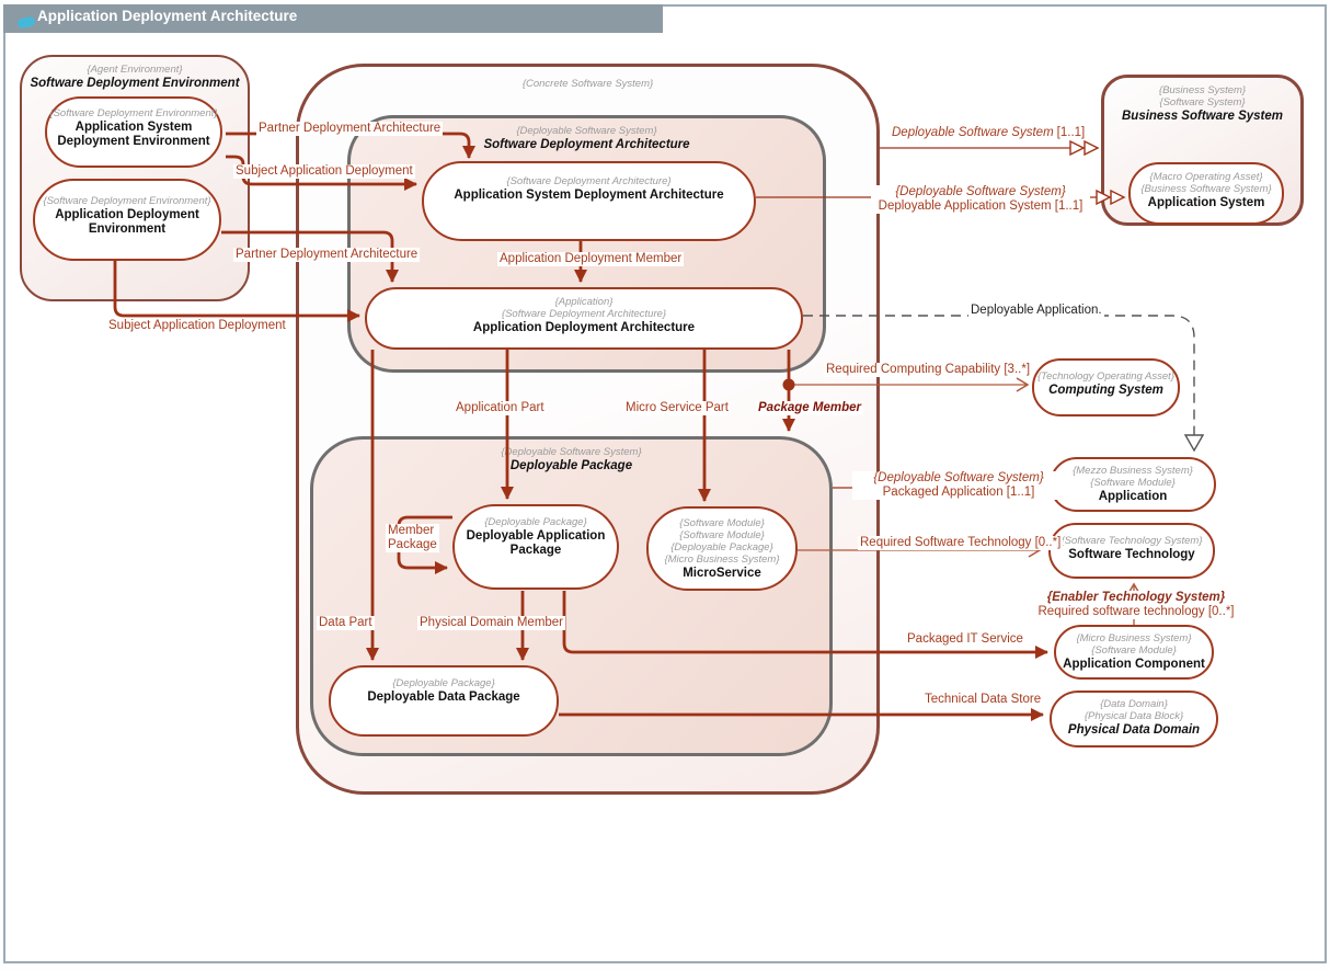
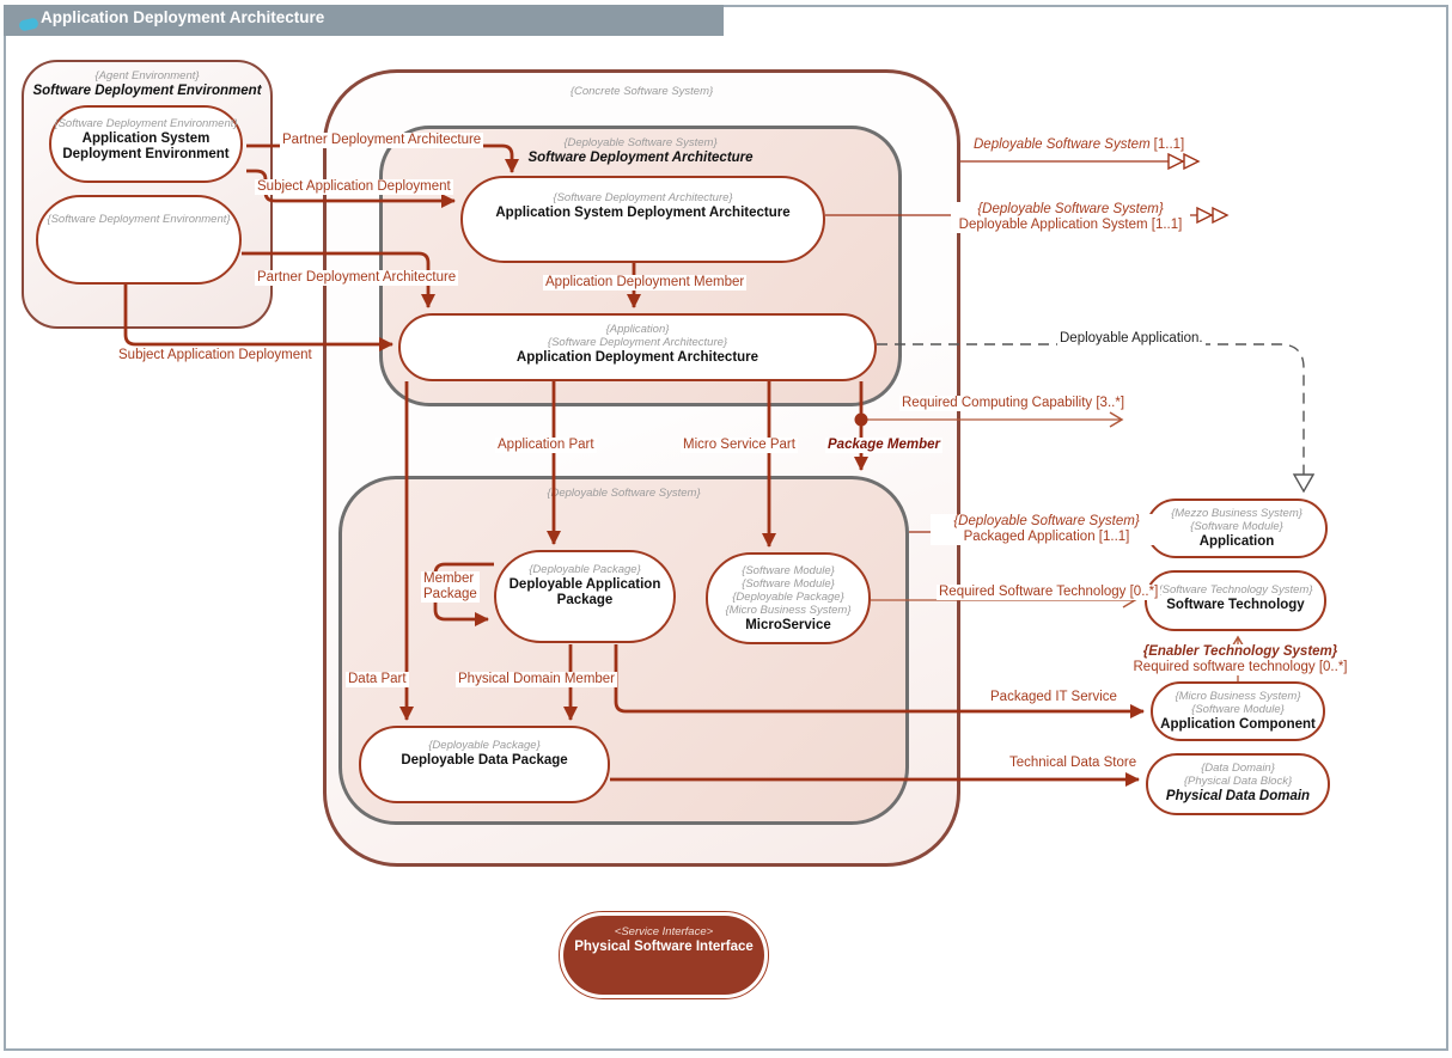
  Application Deployment Architecture
  {Agent Environment}
  Software Deployment Environment
  {Concrete Software System}
  {Deployable Software System}
  Software Deployment Architecture
  {eployable Software System}
- Deployable Package
- {Business System}
- {Software System}
- Business Software System
  {Software Deployment Environment}
  Application System Deployment Environment
  {Software Deployment Environment}
- Application Deployment Environment
  {Software Deployment Architecture}
  Application System Deployment Architecture
  {Application}
  {Software Deployment Architecture}
  Application Deployment Architecture
  {Deployable Package}
  Deployable Application Package
  {Software Module}
  {Software Module}
  {Deployable Package}
  {Micro Business System}
  MicroService
  {Deployable Package}
  Deployable Data Package
- {Macro Operating Asset}
- {Business Software System}
- Application System
- {Technology Operating Asset}
- Computing System
  {Mezzo Business System}
  {Software Module}
  Application
  Software Technology System}
  Software Technology
  {Micro Business System}
  {Software Module}
  Application Component
  {Data Domain}
  {Physical Data Block}
  Physical Data Domain
+ <Service Interface>
+ Physical Software Interface
  Partner Deployment Architecture
  Subject Application Deployment
  Partner Deployment Architecture
  Subject Application Deployment
  Application Deployment Member
  Application Part
  Micro Service Part
  Package Member
  Data Part
  Physical Domain Member
  Member
  Package
  Required Computing Capability [3..*]
  Deployable Application.
  Deployable Software System [1..1]
  {Deployable Software System}
  Deployable Application System [1..1]
  {Deployable Software System}
  Packaged Application [1..1]
  Required Software Technology [0..*]
  {Enabler Technology System}
  Required software technology [0..*]
  Packaged IT Service
  Technical Data Store
